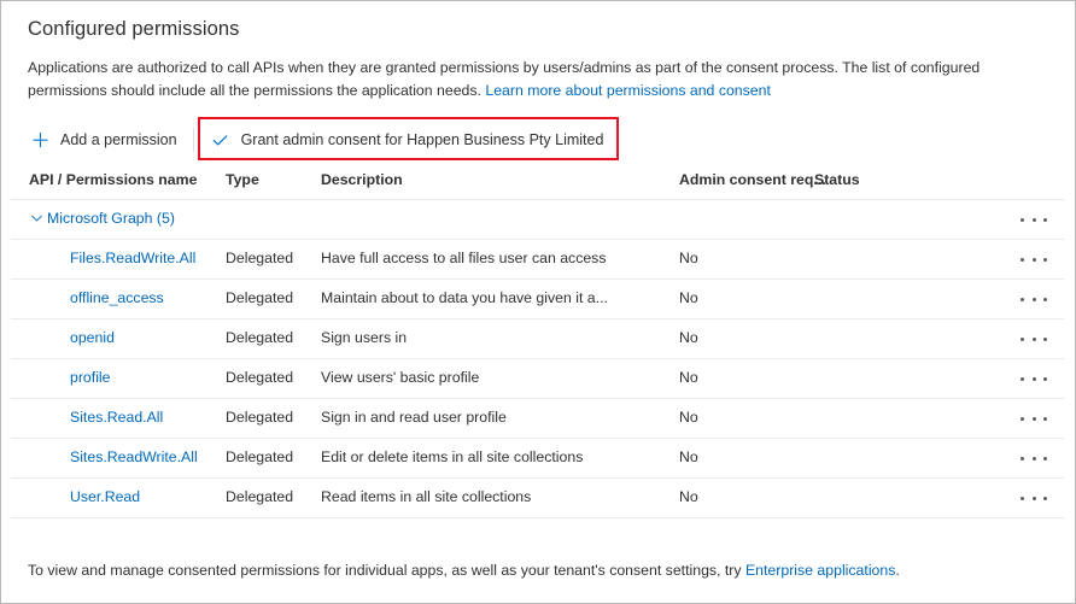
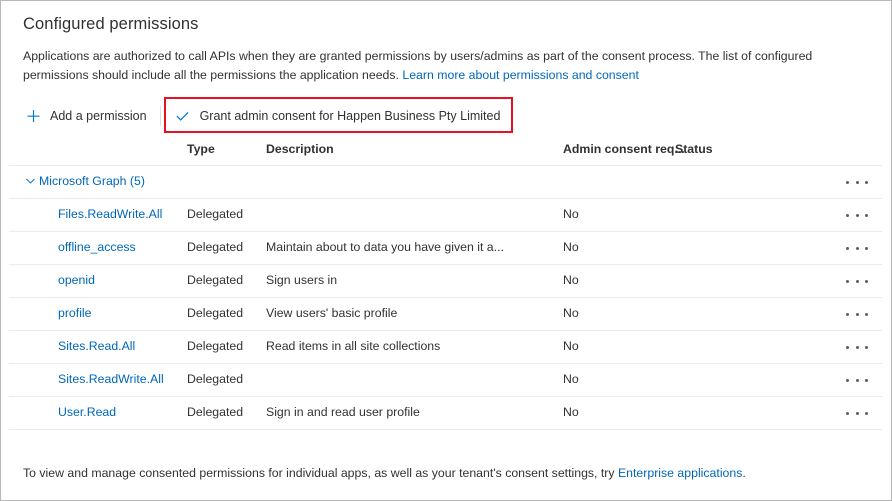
  Configured permissions
  Applications are authorized to call APIs when they are granted permissions by users/admins as part of the consent process. The list of configured permissions should include all the permissions the application needs. Learn more about permissions and consent
  Add a permission
  Grant admin consent for Happen Business Pty Limited
- API / Permissions name
  Type
  Description
  Admin consent req...
  Status
  Microsoft Graph (5)
  Files.ReadWrite.All
  Delegated
- Have full access to all files user can access
  No
  offline_access
  Delegated
  Maintain about to data you have given it a...
  No
  openid
  Delegated
  Sign users in
  No
  profile
  Delegated
  View users' basic profile
  No
  Sites.Read.All
  Delegated
- Sign in and read user profile
+ Read items in all site collections
  No
  Sites.ReadWrite.All
  Delegated
- Edit or delete items in all site collections
  No
  User.Read
  Delegated
- Read items in all site collections
+ Sign in and read user profile
  No
  To view and manage consented permissions for individual apps, as well as your tenant's consent settings, try Enterprise applications.
